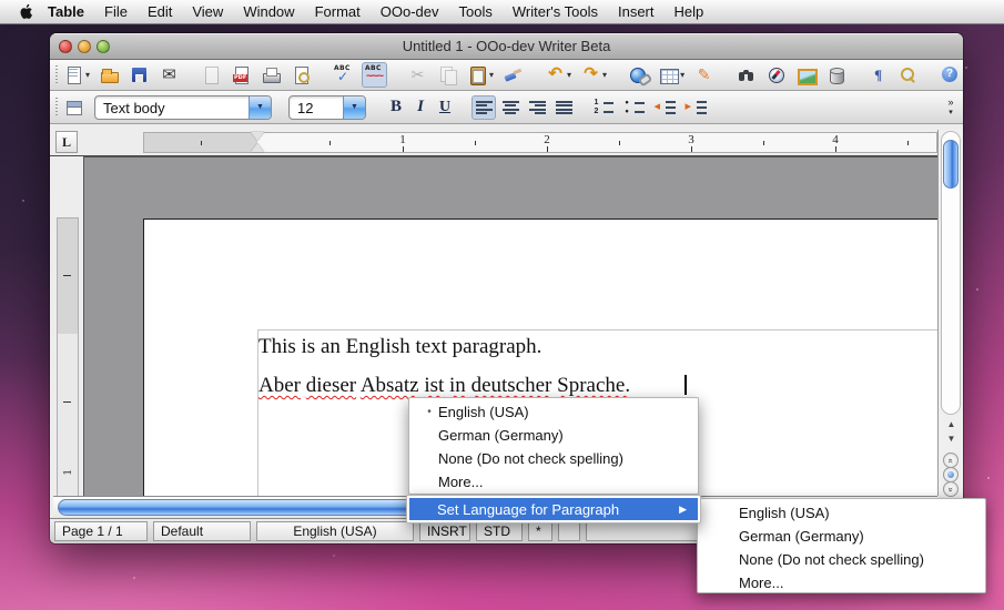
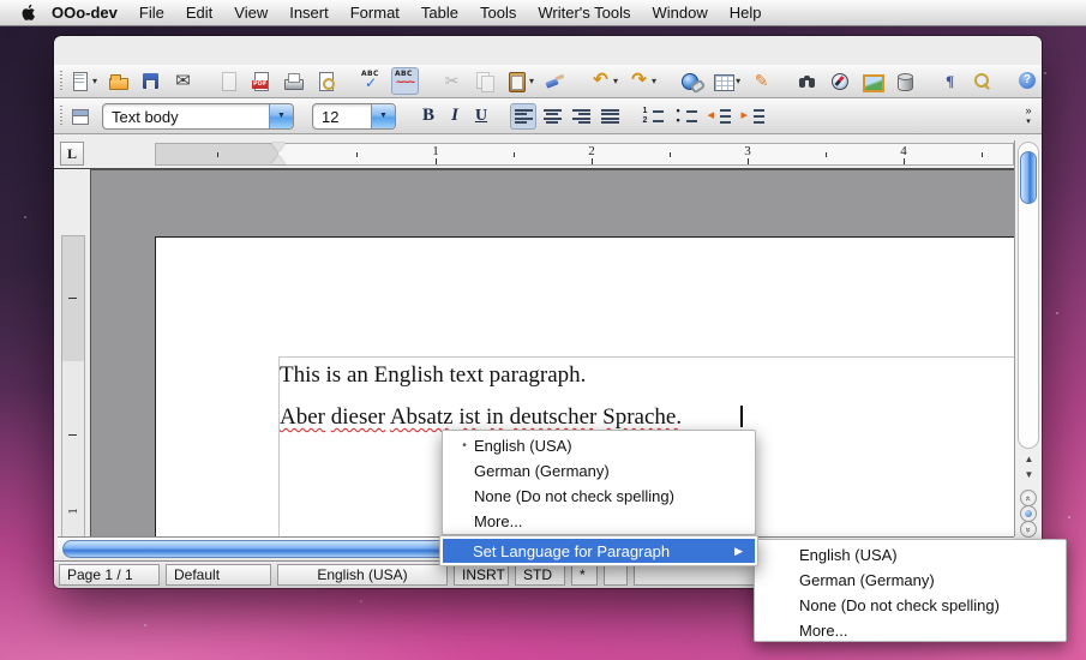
- Table
+ OOo-dev
  File
  Edit
  View
- Window
+ Insert
  Format
- OOo-dev
+ Table
  Tools
  Writer's Tools
- Insert
+ Window
  Help
- Untitled 1 - OOo-dev Writer Beta
  ▾
  ✉
  ✂
  ▾
  ↶
  ▾
  ↷
  ▾
  ▾
  ✎
  ¶
  Text body
  12
  B
  I
  U
  »
  L
  1
  2
  3
  4
  This is an English text paragraph.
  Aber dieser Absatz ist in deutscher Sprache.
  ▲
  ▼
  Page 1 / 1
  Default
  English (USA)
  INSRT
  STD
  *
  •
  English (USA)
  German (Germany)
  None (Do not check spelling)
  More...
  Set Language for Paragraph
  ▶
  English (USA)
  German (Germany)
  None (Do not check spelling)
  More...
